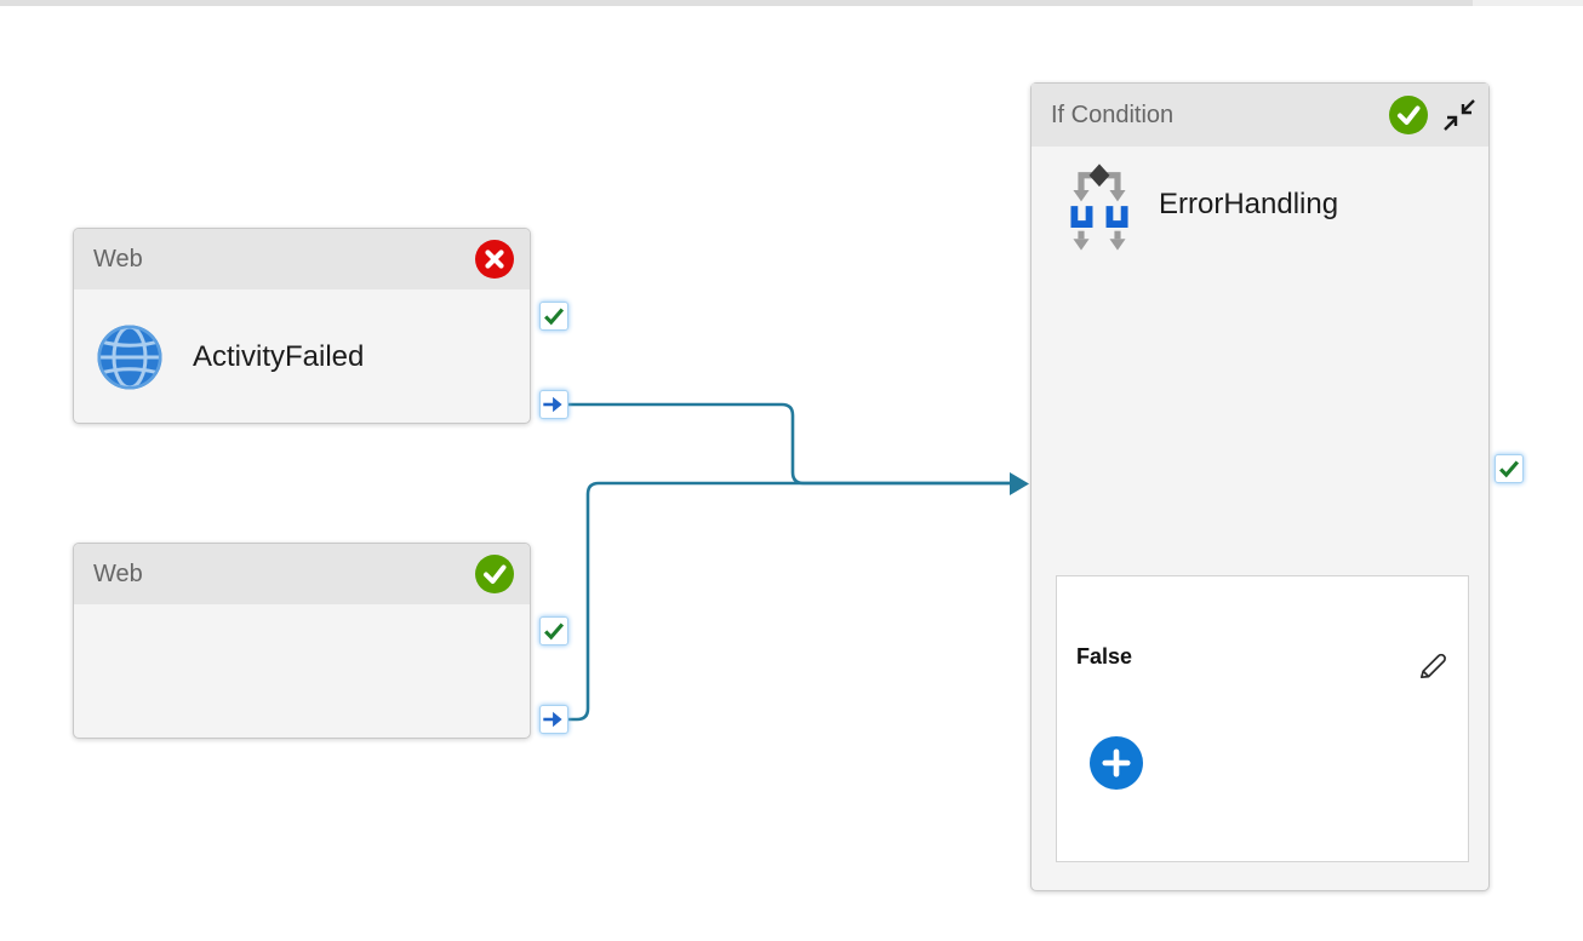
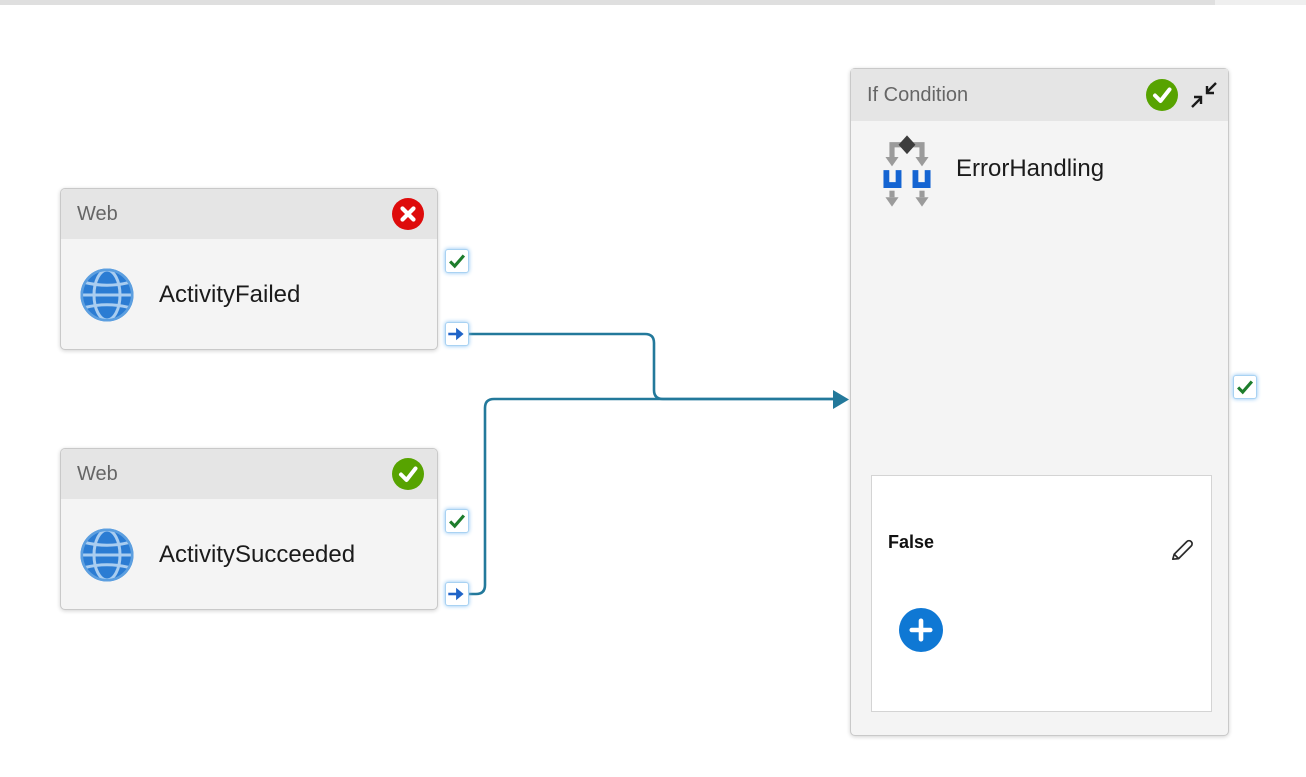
  Web
  ActivityFailed
  Web
+ ActivitySucceeded
  If Condition
  ErrorHandling
  False
